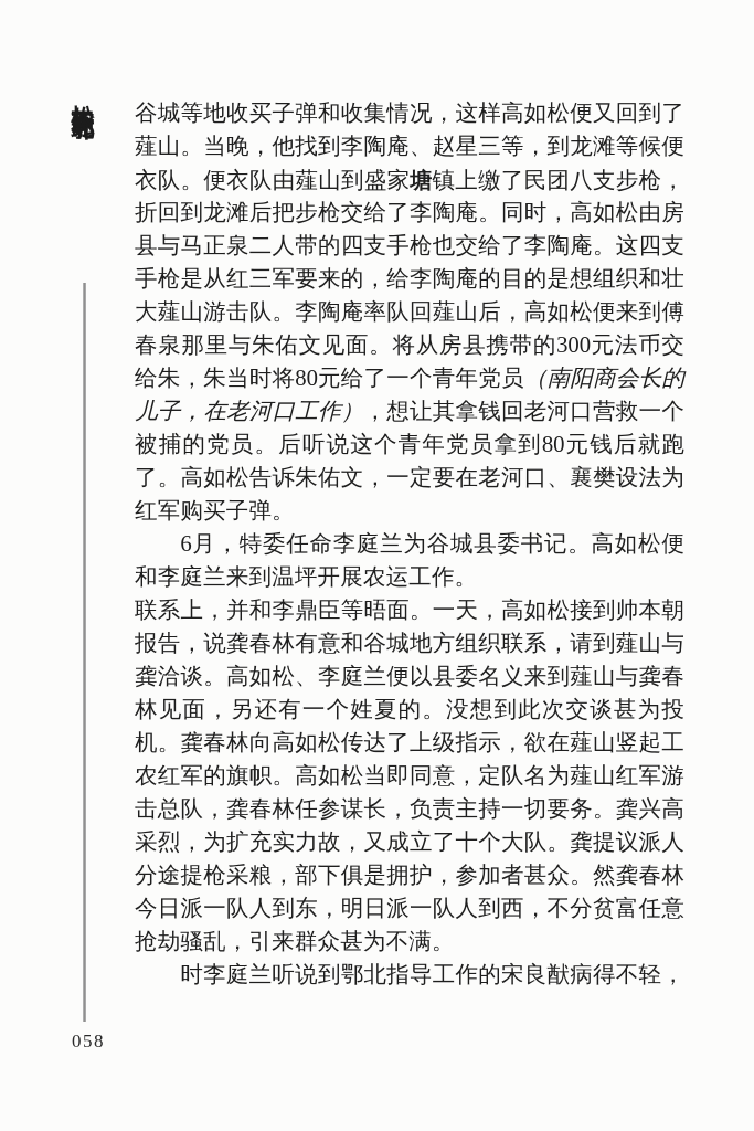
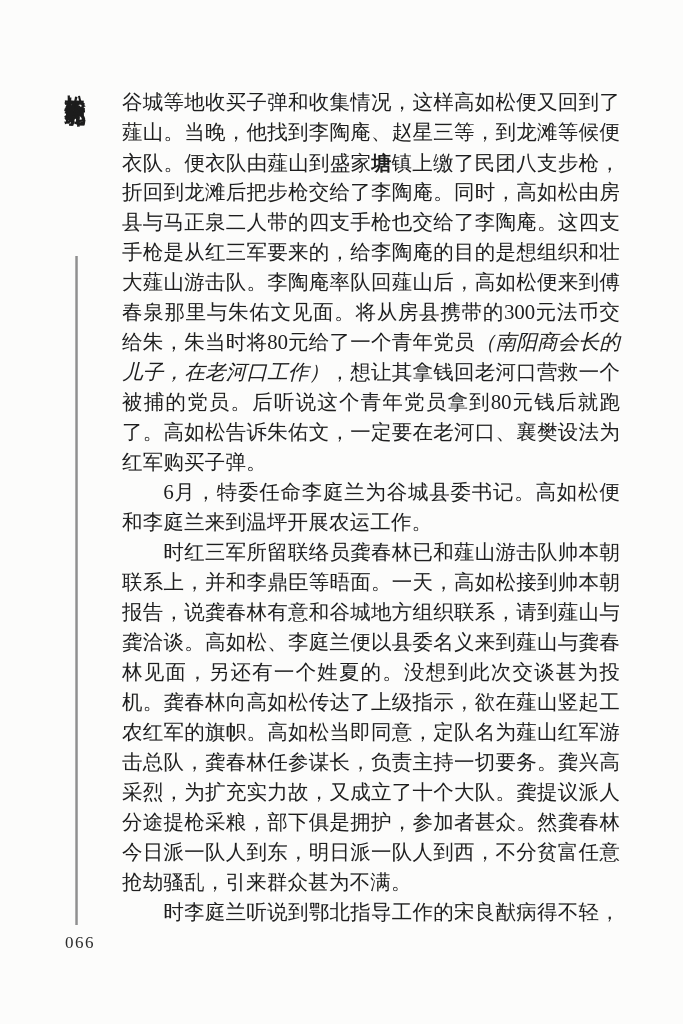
- 058
+ 066
  谷城等地收买子弹和收集情况，这样高如松便又回到了
  薤山。当晚，他找到李陶庵、赵星三等，到龙滩等候便
  衣队。便衣队由薤山到盛家塘镇上缴了民团八支步枪，
  折回到龙滩后把步枪交给了李陶庵。同时，高如松由房
  县与马正泉二人带的四支手枪也交给了李陶庵。这四支
  手枪是从红三军要来的，给李陶庵的目的是想组织和壮
  大薤山游击队。李陶庵率队回薤山后，高如松便来到傅
  春泉那里与朱佑文见面。将从房县携带的300元法币交
  给朱，朱当时将80元给了一个青年党员（南阳商会长的
  儿子，在老河口工作），想让其拿钱回老河口营救一个
  被捕的党员。后听说这个青年党员拿到80元钱后就跑
  了。高如松告诉朱佑文，一定要在老河口、襄樊设法为
  红军购买子弹。
  6月，特委任命李庭兰为谷城县委书记。高如松便
  和李庭兰来到温坪开展农运工作。
+ 时红三军所留联络员龚春林已和薤山游击队帅本朝
  联系上，并和李鼎臣等晤面。一天，高如松接到帅本朝
  报告，说龚春林有意和谷城地方组织联系，请到薤山与
  龚洽谈。高如松、李庭兰便以县委名义来到薤山与龚春
  林见面，另还有一个姓夏的。没想到此次交谈甚为投
  机。龚春林向高如松传达了上级指示，欲在薤山竖起工
  农红军的旗帜。高如松当即同意，定队名为薤山红军游
  击总队，龚春林任参谋长，负责主持一切要务。龚兴高
  采烈，为扩充实力故，又成立了十个大队。龚提议派人
  分途提枪采粮，部下俱是拥护，参加者甚众。然龚春林
  今日派一队人到东，明日派一队人到西，不分贫富任意
  抢劫骚乱，引来群众甚为不满。
  时李庭兰听说到鄂北指导工作的宋良猷病得不轻，
